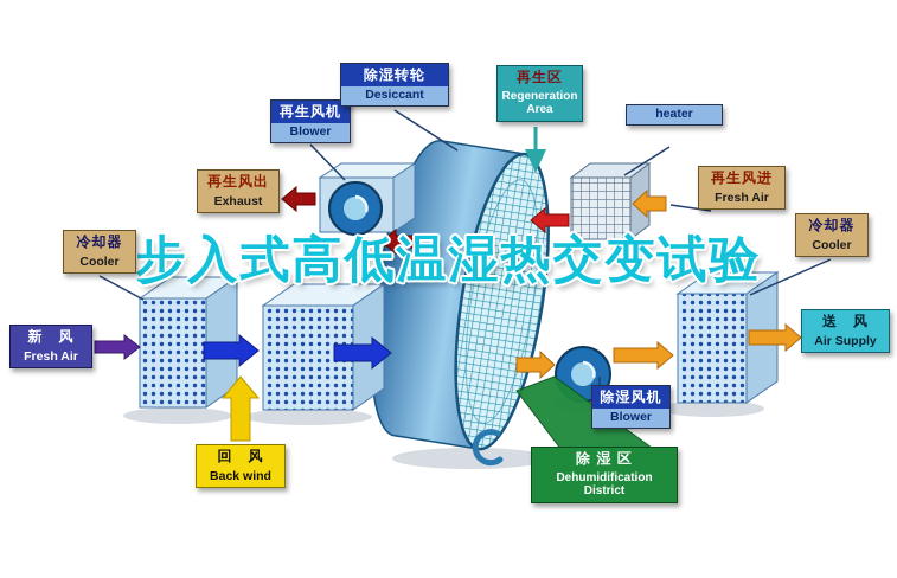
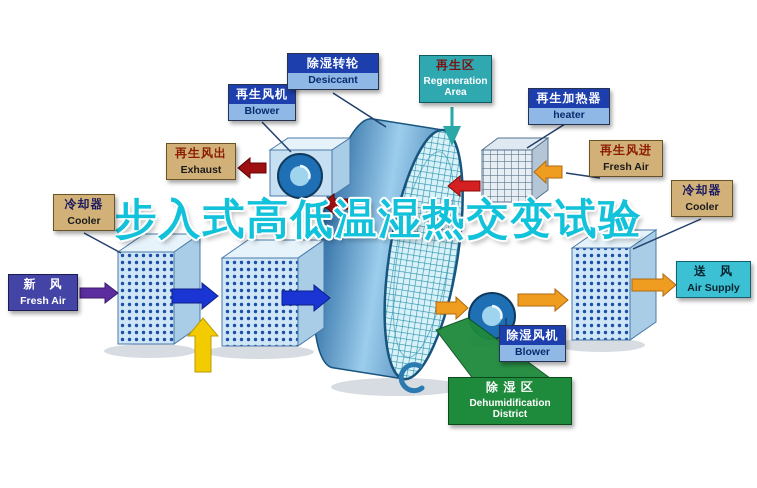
  步入式高低温湿热交变试验
  再生风机
  Blower
  除湿转轮
  Desiccant
  再生区
  Regeneration Area
+ 再生加热器
  heater
  再生风出
  Exhaust
  再生风进
  Fresh Air
  冷却器
  Cooler
  冷却器
  Cooler
  新 风
  Fresh Air
  送 风
  Air Supply
- 回 风
- Back wind
  除湿风机
  Blower
  除 湿 区
  Dehumidification District
